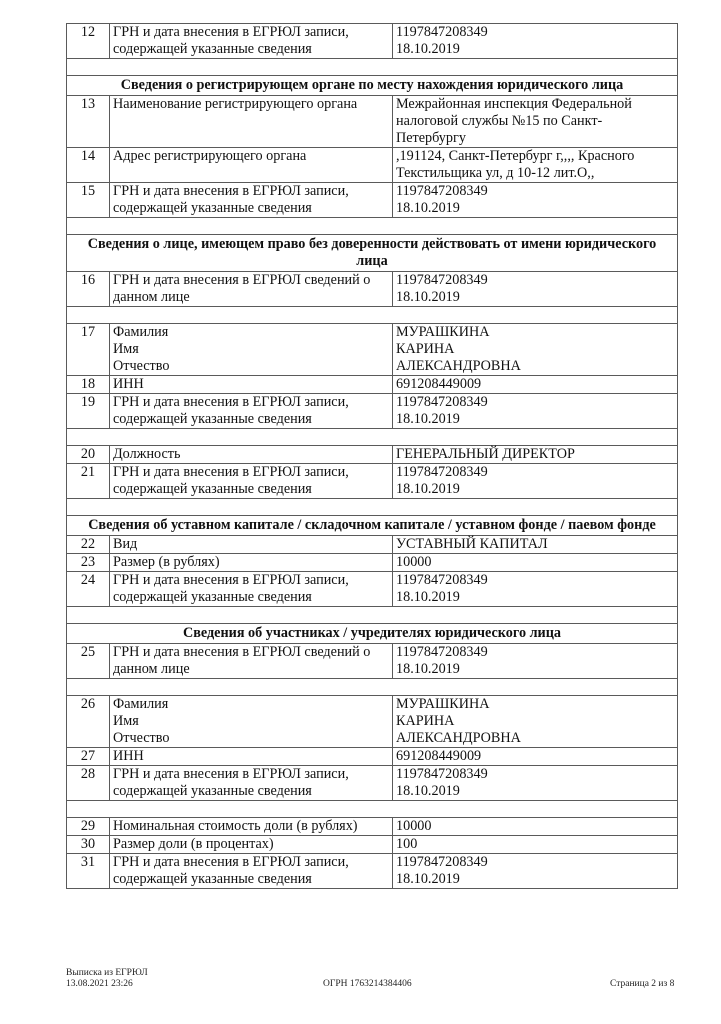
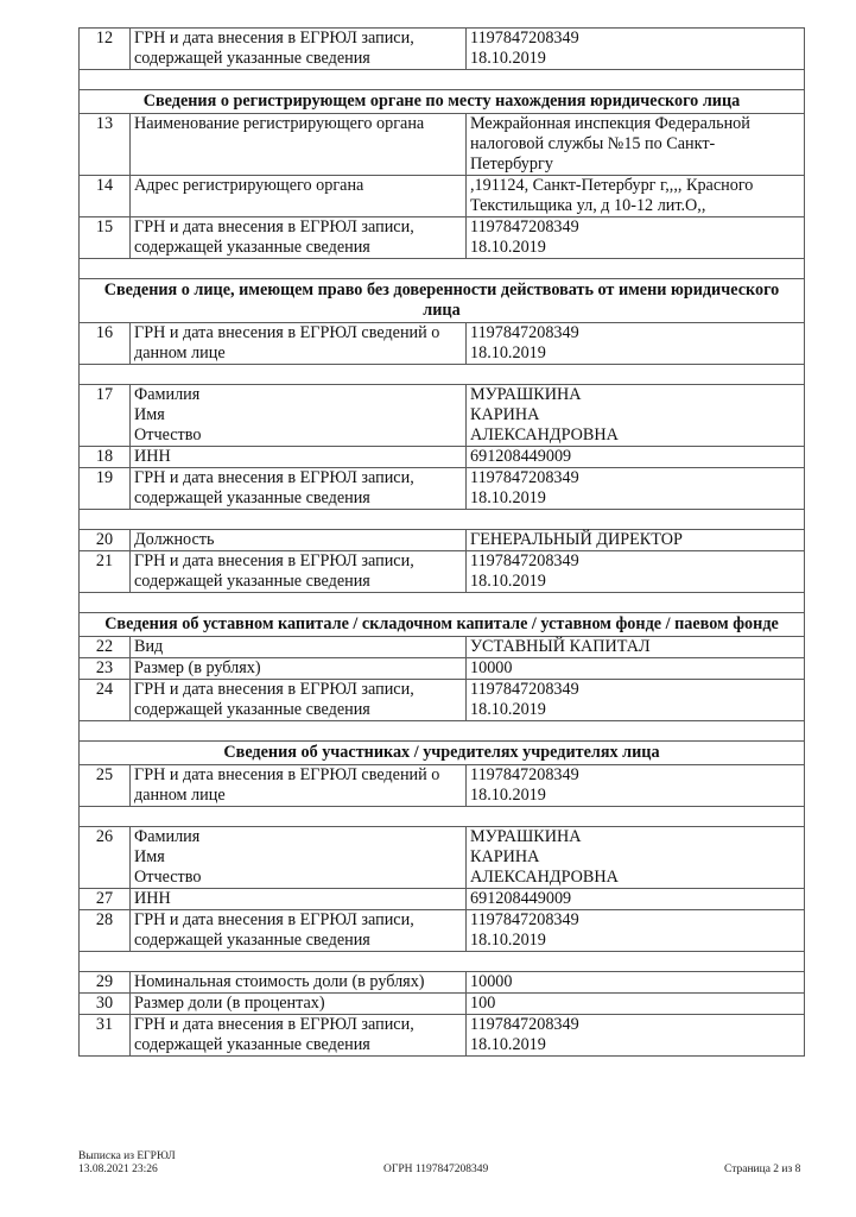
  12	ГРН и дата внесения в ЕГРЮЛ записи,содержащей указанные сведения	119784720834918.10.2019
  Сведения о регистрирующем органе по месту нахождения юридического лица
  13	Наименование регистрирующего органа	Межрайонная инспекция Федеральнойналоговой службы №15 по Санкт-Петербургу
  14	Адрес регистрирующего органа	,191124, Санкт-Петербург г,,,, КрасногоТекстильщика ул, д 10-12 лит.О,,
  15	ГРН и дата внесения в ЕГРЮЛ записи,содержащей указанные сведения	119784720834918.10.2019
  Сведения о лице, имеющем право без доверенности действовать от имени юридического лица
  16	ГРН и дата внесения в ЕГРЮЛ сведений оданном лице	119784720834918.10.2019
  17	ФамилияИмяОтчество	МУРАШКИНАКАРИНААЛЕКСАНДРОВНА
  18	ИНН	691208449009
  19	ГРН и дата внесения в ЕГРЮЛ записи,содержащей указанные сведения	119784720834918.10.2019
  20	Должность	ГЕНЕРАЛЬНЫЙ ДИРЕКТОР
  21	ГРН и дата внесения в ЕГРЮЛ записи,содержащей указанные сведения	119784720834918.10.2019
  Сведения об уставном капитале / складочном капитале / уставном фонде / паевом фонде
  22	Вид	УСТАВНЫЙ КАПИТАЛ
  23	Размер (в рублях)	10000
  24	ГРН и дата внесения в ЕГРЮЛ записи,содержащей указанные сведения	119784720834918.10.2019
- Сведения об участниках / учредителях юридического лица
+ Сведения об участниках / учредителях учредителях лица
  25	ГРН и дата внесения в ЕГРЮЛ сведений оданном лице	119784720834918.10.2019
  26	ФамилияИмяОтчество	МУРАШКИНАКАРИНААЛЕКСАНДРОВНА
  27	ИНН	691208449009
  28	ГРН и дата внесения в ЕГРЮЛ записи,содержащей указанные сведения	119784720834918.10.2019
  29	Номинальная стоимость доли (в рублях)	10000
  30	Размер доли (в процентах)	100
  31	ГРН и дата внесения в ЕГРЮЛ записи,содержащей указанные сведения	119784720834918.10.2019
  Выписка из ЕГРЮЛ
  13.08.2021 23:26
- ОГРН 1763214384406
+ ОГРН 1197847208349
  Страница 2 из 8
